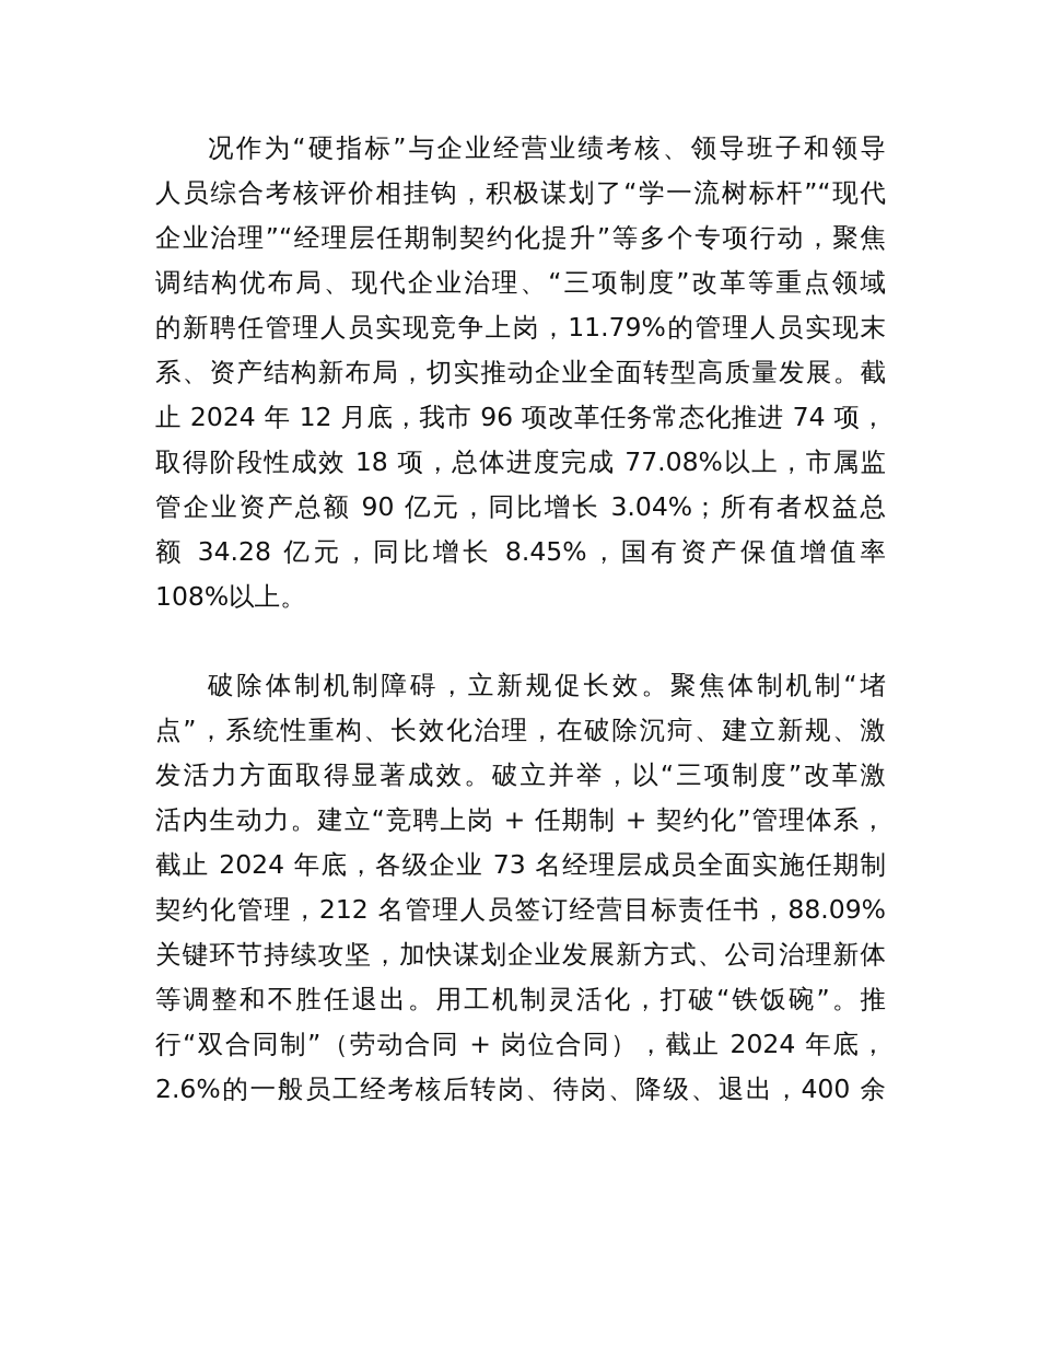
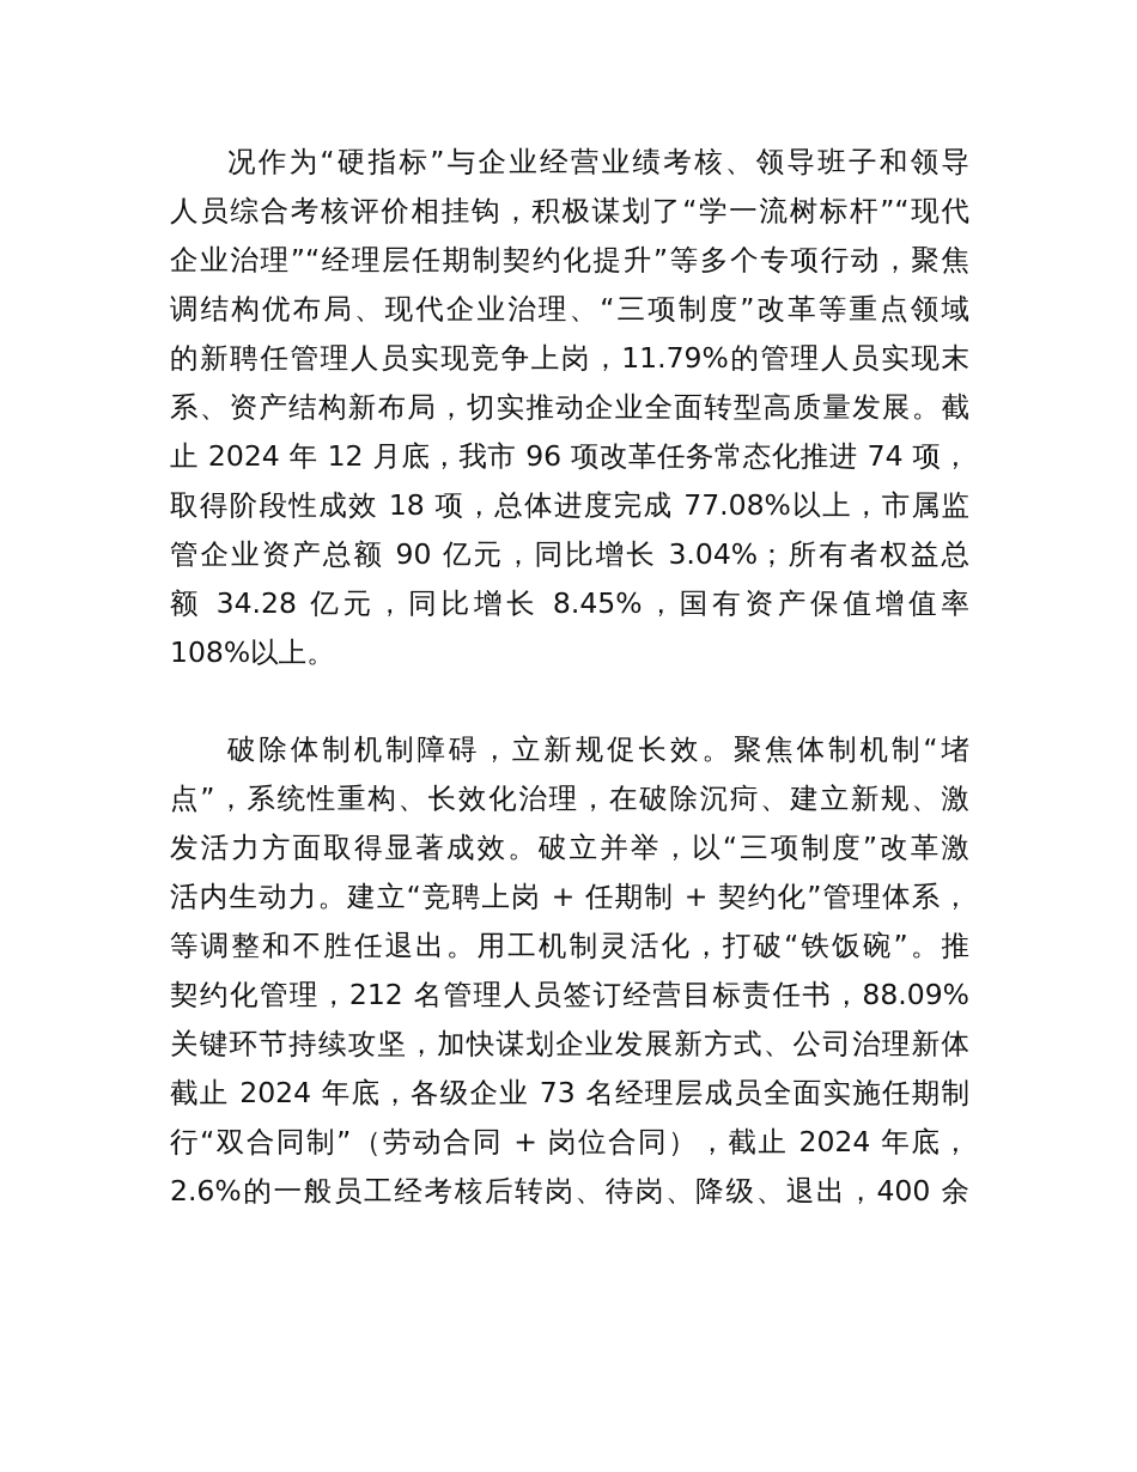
  况作为“硬指标”与企业经营业绩考核、领导班子和领导
  人员综合考核评价相挂钩，积极谋划了“学一流树标杆”“现代
  企业治理”“经理层任期制契约化提升”等多个专项行动，聚焦
  调结构优布局、现代企业治理、“三项制度”改革等重点领域
  的新聘任管理人员实现竞争上岗，11.79%的管理人员实现末
  系、资产结构新布局，切实推动企业全面转型高质量发展。截
  止 2024 年 12 月底，我市 96 项改革任务常态化推进 74 项，
  取得阶段性成效 18 项，总体进度完成 77.08%以上，市属监
  管企业资产总额 90 亿元，同比增长 3.04%；所有者权益总
  额 34.28 亿元，同比增长 8.45%，国有资产保值增值率
  108%以上。
  破除体制机制障碍，立新规促长效。聚焦体制机制“堵
  点”，系统性重构、长效化治理，在破除沉疴、建立新规、激
  发活力方面取得显著成效。破立并举，以“三项制度”改革激
  活内生动力。建立“竞聘上岗 + 任期制 + 契约化”管理体系，
- 截止 2024 年底，各级企业 73 名经理层成员全面实施任期制
+ 等调整和不胜任退出。用工机制灵活化，打破“铁饭碗”。推
  契约化管理，212 名管理人员签订经营目标责任书，88.09%
  关键环节持续攻坚，加快谋划企业发展新方式、公司治理新体
- 等调整和不胜任退出。用工机制灵活化，打破“铁饭碗”。推
+ 截止 2024 年底，各级企业 73 名经理层成员全面实施任期制
  行“双合同制”（劳动合同 + 岗位合同），截止 2024 年底，
  2.6%的一般员工经考核后转岗、待岗、降级、退出，400 余
